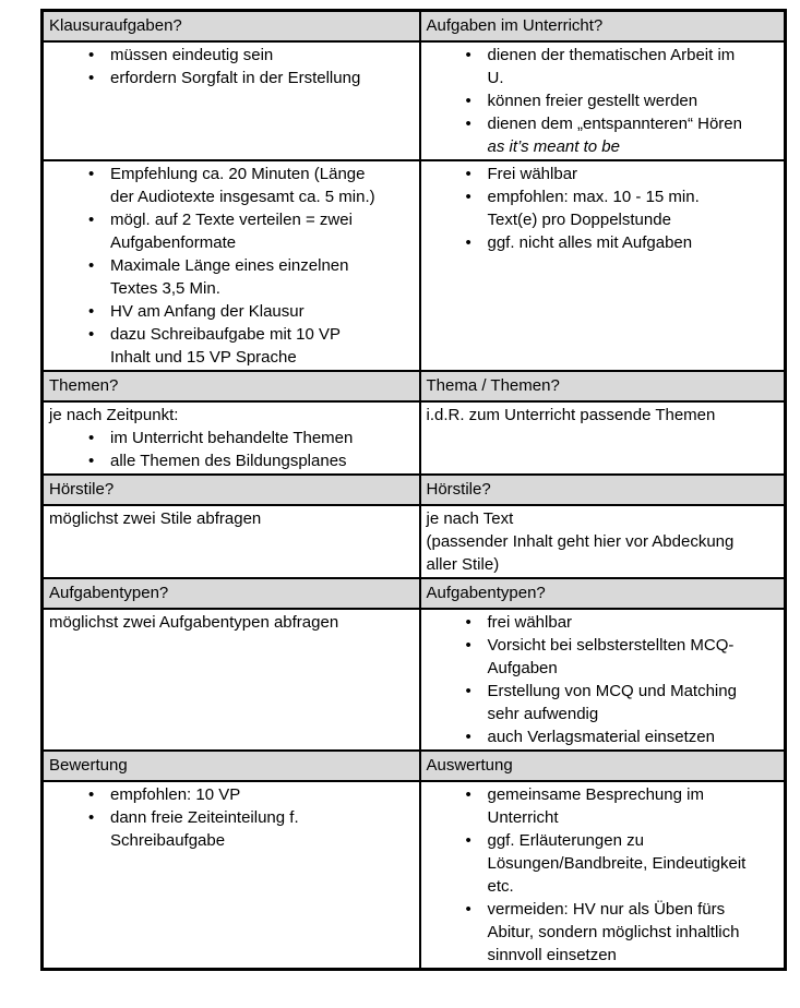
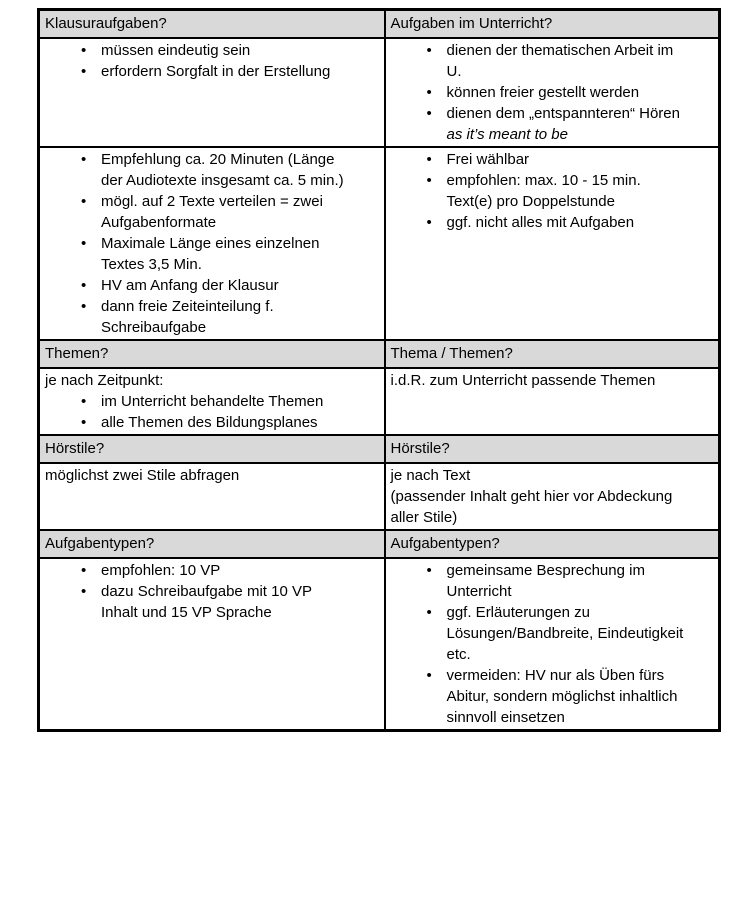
  Klausuraufgaben?	Aufgaben im Unterricht?
  müssen eindeutig seinerfordern Sorgfalt in der Erstellung	dienen der thematischen Arbeit im U.können freier gestellt werdendienen dem „entspannteren“ Hörenas it’s meant to be
- Empfehlung ca. 20 Minuten (Länge der Audiotexte insgesamt ca. 5 min.)mögl. auf 2 Texte verteilen = zwei AufgabenformateMaximale Länge eines einzelnen Textes 3,5 Min.HV am Anfang der Klausurdazu Schreibaufgabe mit 10 VP Inhalt und 15 VP Sprache	Frei wählbarempfohlen: max. 10 - 15 min. Text(e) pro Doppelstundeggf. nicht alles mit Aufgaben
+ Empfehlung ca. 20 Minuten (Länge der Audiotexte insgesamt ca. 5 min.)mögl. auf 2 Texte verteilen = zwei AufgabenformateMaximale Länge eines einzelnen Textes 3,5 Min.HV am Anfang der Klausurdann freie Zeiteinteilung f. Schreibaufgabe	Frei wählbarempfohlen: max. 10 - 15 min. Text(e) pro Doppelstundeggf. nicht alles mit Aufgaben
  Themen?	Thema / Themen?
  je nach Zeitpunkt:im Unterricht behandelte Themenalle Themen des Bildungsplanes	i.d.R. zum Unterricht passende Themen
  Hörstile?	Hörstile?
  möglichst zwei Stile abfragen	je nach Text (passender Inhalt geht hier vor Abdeckung aller Stile)
  Aufgabentypen?	Aufgabentypen?
- möglichst zwei Aufgabentypen abfragen	frei wählbarVorsicht bei selbsterstellten MCQ- AufgabenErstellung von MCQ und Matching sehr aufwendigauch Verlagsmaterial einsetzen
- Bewertung	Auswertung
- empfohlen: 10 VPdann freie Zeiteinteilung f. Schreibaufgabe	gemeinsame Besprechung im Unterrichtggf. Erläuterungen zu Lösungen/Bandbreite, Eindeutigkeit etc.vermeiden: HV nur als Üben fürs Abitur, sondern möglichst inhaltlich sinnvoll einsetzen
+ empfohlen: 10 VPdazu Schreibaufgabe mit 10 VP Inhalt und 15 VP Sprache	gemeinsame Besprechung im Unterrichtggf. Erläuterungen zu Lösungen/Bandbreite, Eindeutigkeit etc.vermeiden: HV nur als Üben fürs Abitur, sondern möglichst inhaltlich sinnvoll einsetzen
